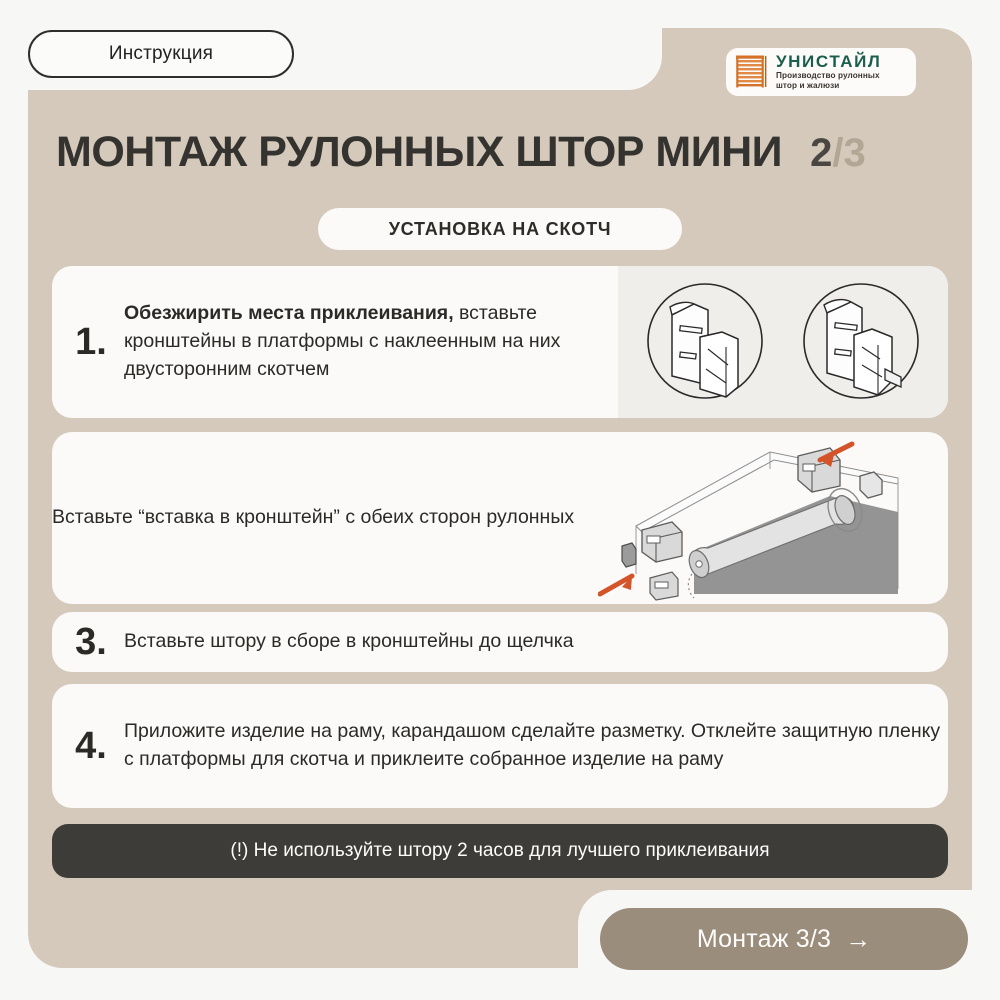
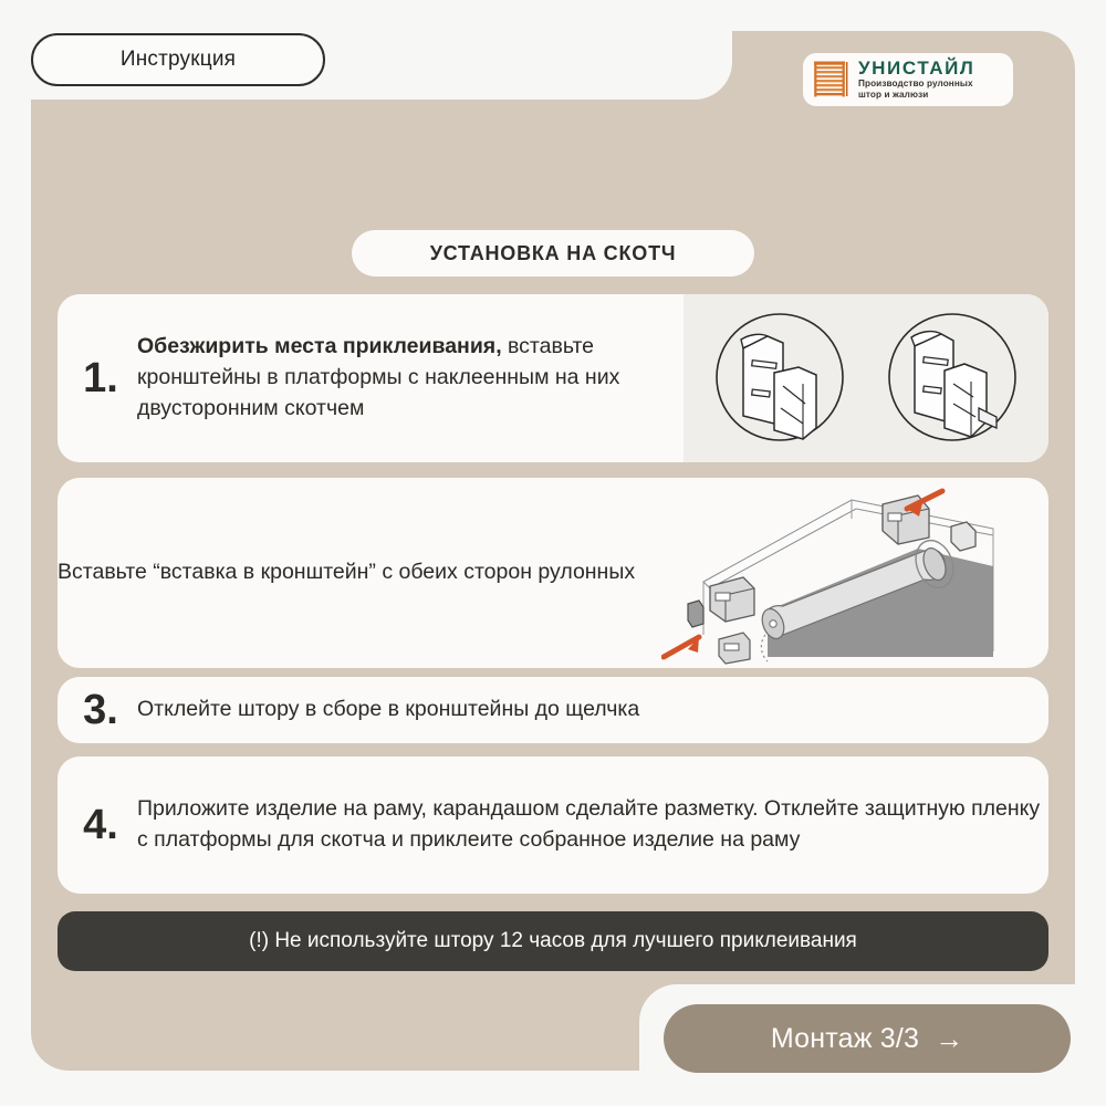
  Инструкция
  УНИСТАЙЛ
  Производство рулонных
  штор и жалюзи
- МОНТАЖ РУЛОННЫХ ШТОР МИНИ
- 2/3
  УСТАНОВКА НА СКОТЧ
  1.
  Обезжирить места приклеивания, вставьте кронштейны в платформы с наклеенным на них двусторонним скотчем
  Вставьте “вставка в кронштейн” с обеих сторон рулонных
  3.
- Вставьте штору в сборе в кронштейны до щелчка
+ Отклейте штору в сборе в кронштейны до щелчка
  4.
  Приложите изделие на раму, карандашом сделайте разметку. Отклейте защитную пленку с платформы для скотча и приклеите собранное изделие на раму
- (!) Не используйте штору 2 часов для лучшего приклеивания
+ (!) Не используйте штору 12 часов для лучшего приклеивания
  Монтаж 3/3
  →
